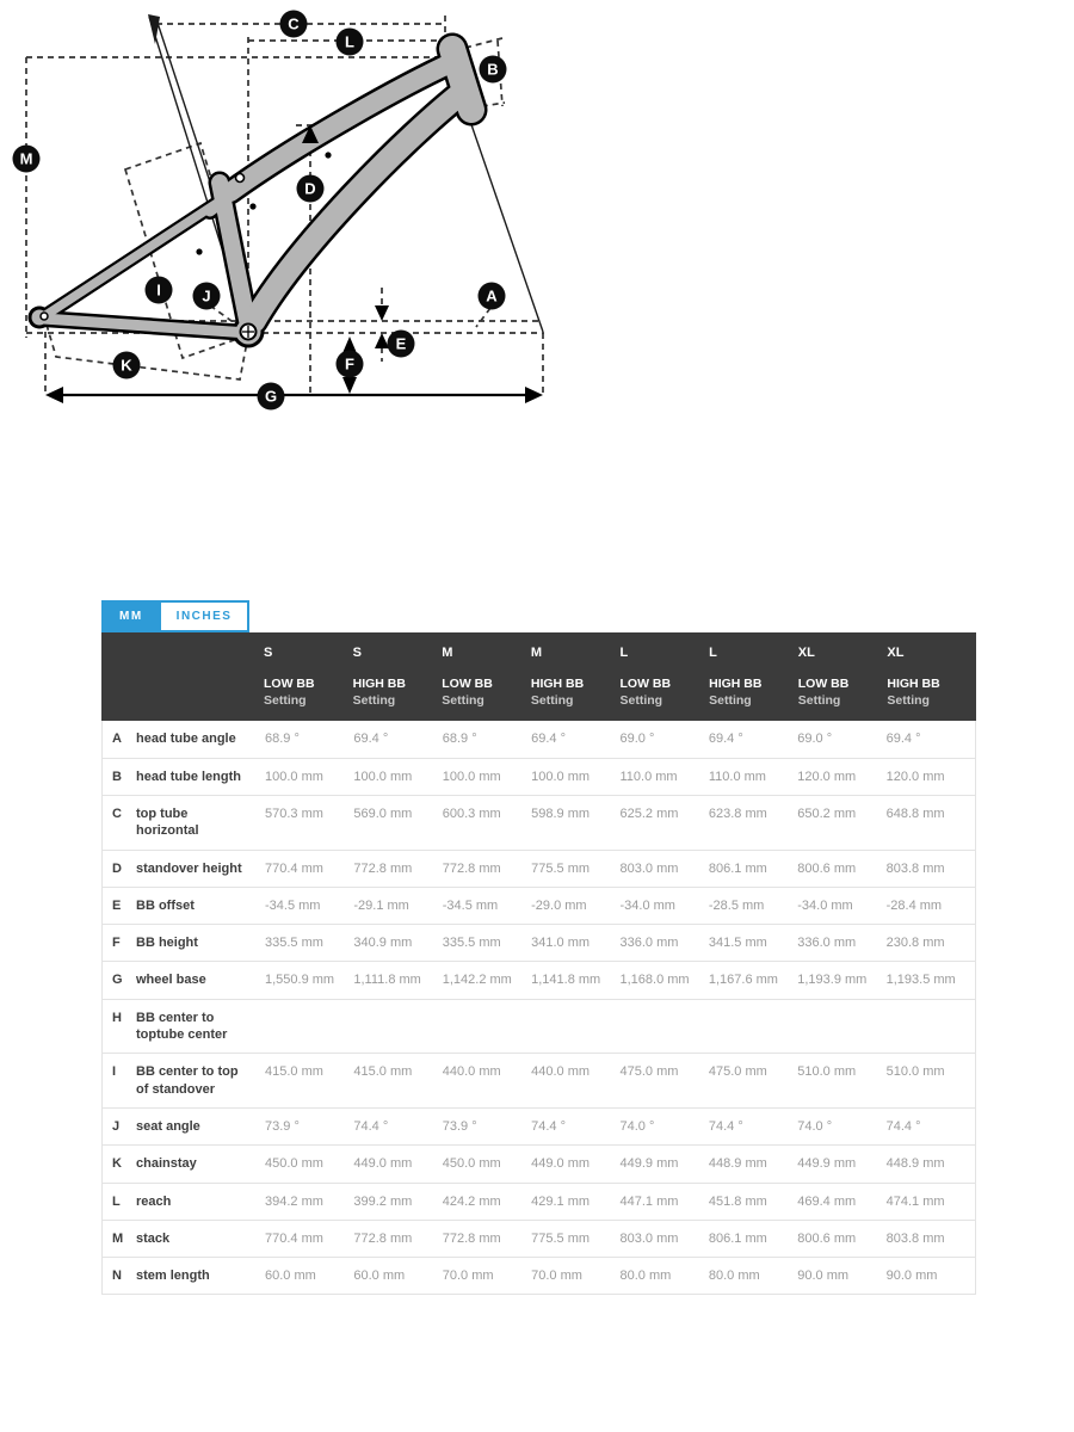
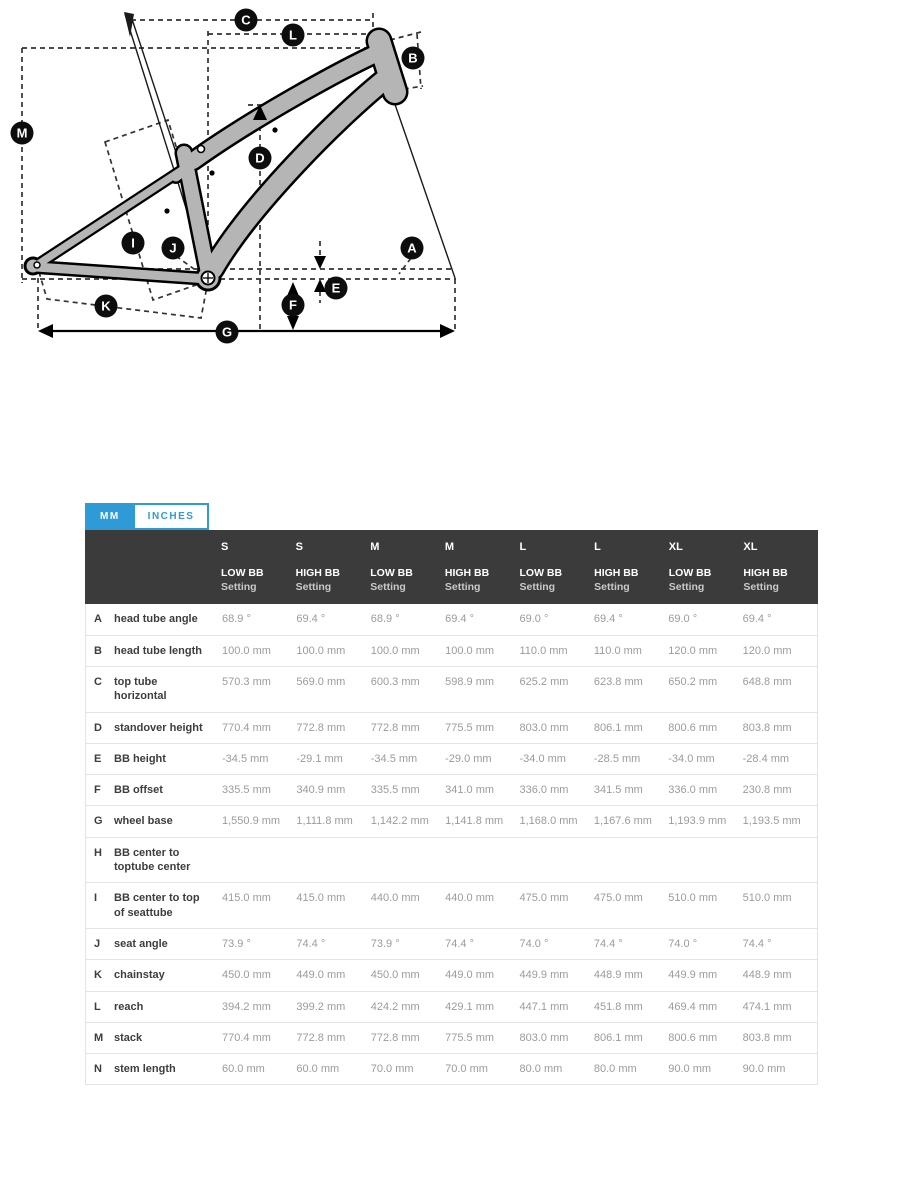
  A
  B
  C
  D
  E
  F
  G
  I
  J
  K
  L
  M
  MM
  INCHES
  S
  LOW BB
  Setting
  S
  HIGH BB
  Setting
  M
  LOW BB
  Setting
  M
  HIGH BB
  Setting
  L
  LOW BB
  Setting
  L
  HIGH BB
  Setting
  XL
  LOW BB
  Setting
  XL
  HIGH BB
  Setting
  A
  head tube angle
  68.9 °
  69.4 °
  68.9 °
  69.4 °
  69.0 °
  69.4 °
  69.0 °
  69.4 °
  B
  head tube length
  100.0 mm
  100.0 mm
  100.0 mm
  100.0 mm
  110.0 mm
  110.0 mm
  120.0 mm
  120.0 mm
  C
  top tube horizontal
  570.3 mm
  569.0 mm
  600.3 mm
  598.9 mm
  625.2 mm
  623.8 mm
  650.2 mm
  648.8 mm
  D
  standover height
  770.4 mm
  772.8 mm
  772.8 mm
  775.5 mm
  803.0 mm
  806.1 mm
  800.6 mm
  803.8 mm
  E
- BB offset
+ BB height
  -34.5 mm
  -29.1 mm
  -34.5 mm
  -29.0 mm
  -34.0 mm
  -28.5 mm
  -34.0 mm
  -28.4 mm
  F
- BB height
+ BB offset
  335.5 mm
  340.9 mm
  335.5 mm
  341.0 mm
  336.0 mm
  341.5 mm
  336.0 mm
  230.8 mm
  G
  wheel base
  1,550.9 mm
  1,111.8 mm
  1,142.2 mm
  1,141.8 mm
  1,168.0 mm
  1,167.6 mm
  1,193.9 mm
  1,193.5 mm
  H
  BB center to toptube center
  I
- BB center to top of standover
+ BB center to top of seattube
  415.0 mm
  415.0 mm
  440.0 mm
  440.0 mm
  475.0 mm
  475.0 mm
  510.0 mm
  510.0 mm
  J
  seat angle
  73.9 °
  74.4 °
  73.9 °
  74.4 °
  74.0 °
  74.4 °
  74.0 °
  74.4 °
  K
  chainstay
  450.0 mm
  449.0 mm
  450.0 mm
  449.0 mm
  449.9 mm
  448.9 mm
  449.9 mm
  448.9 mm
  L
  reach
  394.2 mm
  399.2 mm
  424.2 mm
  429.1 mm
  447.1 mm
  451.8 mm
  469.4 mm
  474.1 mm
  M
  stack
  770.4 mm
  772.8 mm
  772.8 mm
  775.5 mm
  803.0 mm
  806.1 mm
  800.6 mm
  803.8 mm
  N
  stem length
  60.0 mm
  60.0 mm
  70.0 mm
  70.0 mm
  80.0 mm
  80.0 mm
  90.0 mm
  90.0 mm
